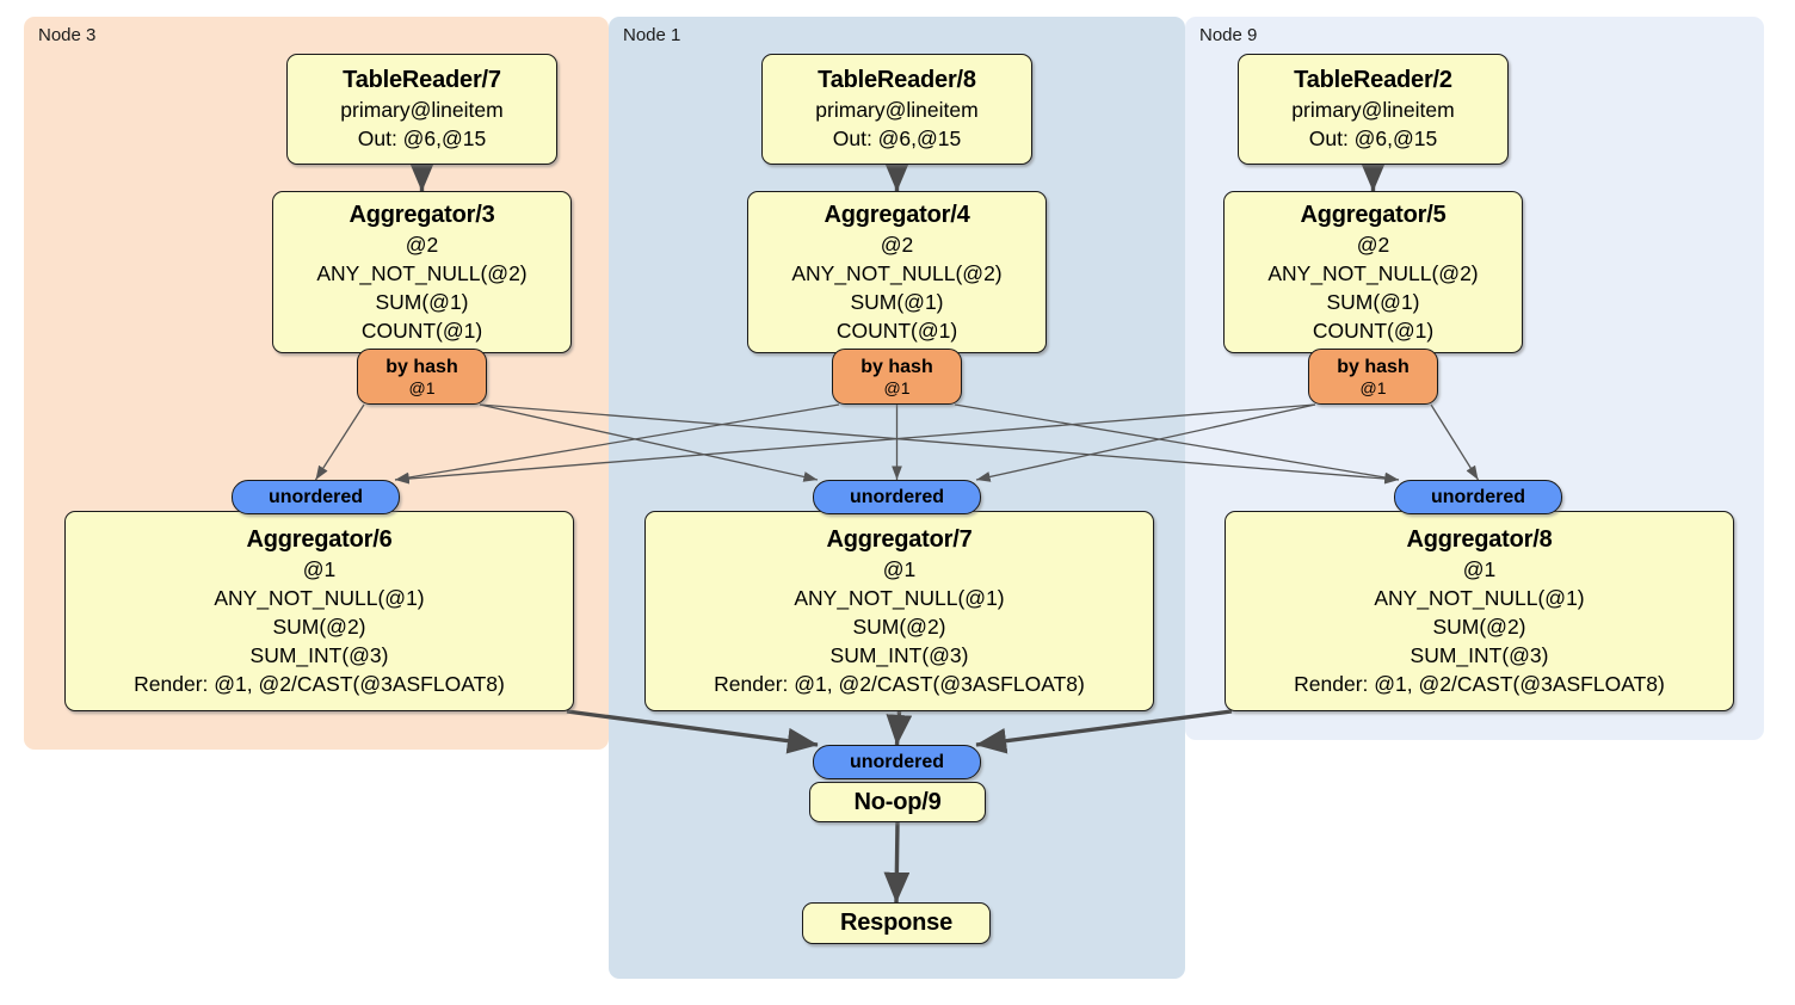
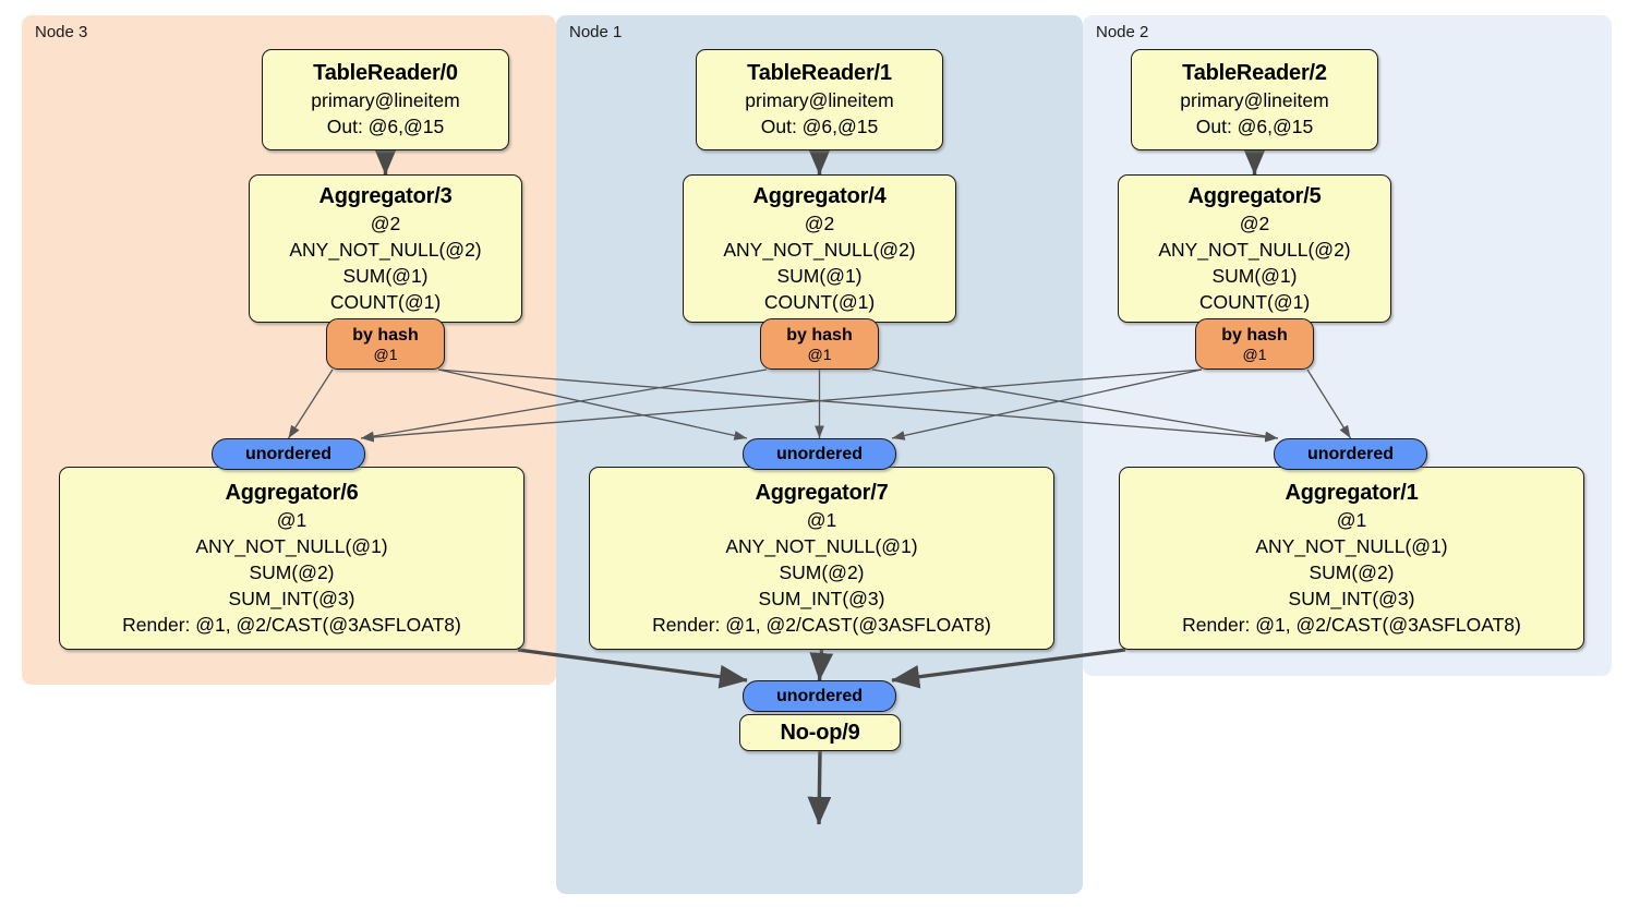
  Node 3
  Node 1
- Node 9
+ Node 2
- TableReader/7
+ TableReader/0
  primary@lineitem
  Out: @6,@15
- TableReader/8
+ TableReader/1
  primary@lineitem
  Out: @6,@15
  TableReader/2
  primary@lineitem
  Out: @6,@15
  Aggregator/3
  @2
  ANY_NOT_NULL(@2)
  SUM(@1)
  COUNT(@1)
  Aggregator/4
  @2
  ANY_NOT_NULL(@2)
  SUM(@1)
  COUNT(@1)
  Aggregator/5
  @2
  ANY_NOT_NULL(@2)
  SUM(@1)
  COUNT(@1)
  Aggregator/6
  @1
  ANY_NOT_NULL(@1)
  SUM(@2)
  SUM_INT(@3)
  Render: @1, @2/CAST(@3ASFLOAT8)
  Aggregator/7
  @1
  ANY_NOT_NULL(@1)
  SUM(@2)
  SUM_INT(@3)
  Render: @1, @2/CAST(@3ASFLOAT8)
- Aggregator/8
+ Aggregator/1
  @1
  ANY_NOT_NULL(@1)
  SUM(@2)
  SUM_INT(@3)
  Render: @1, @2/CAST(@3ASFLOAT8)
  No-op/9
- Response
  by hash
  @1
  by hash
  @1
  by hash
  @1
  unordered
  unordered
  unordered
  unordered
